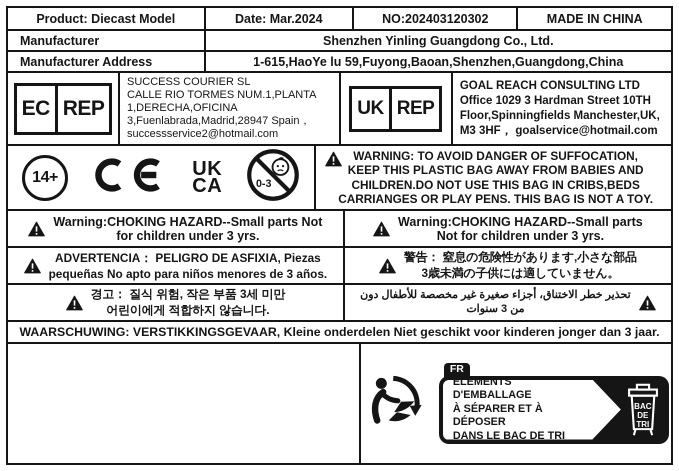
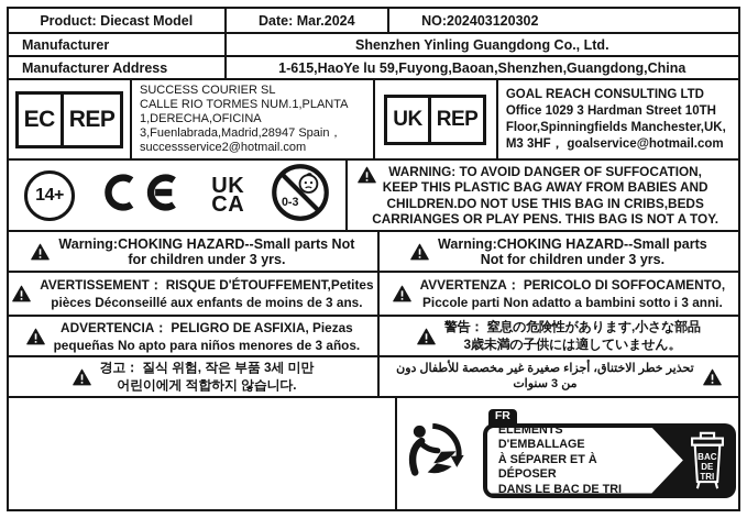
  Product: Diecast Model
  Date: Mar.2024
  NO:202403120302
- MADE IN CHINA
  Manufacturer
  Shenzhen Yinling Guangdong Co., Ltd.
  Manufacturer Address
  1-615,HaoYe lu 59,Fuyong,Baoan,Shenzhen,Guangdong,China
  EC
  REP
  SUCCESS COURIER SL
  CALLE RIO TORMES NUM.1,PLANTA
  1,DERECHA,OFICINA
  3,Fuenlabrada,Madrid,28947 Spain，
  successservice2@hotmail.com
  UK
  REP
  GOAL REACH CONSULTING LTD
  Office 1029 3 Hardman Street 10TH
  Floor,Spinningfields Manchester,UK,
  M3 3HF， goalservice@hotmail.com
  14+
  UK
  CA
  0-3
  WARNING: TO AVOID DANGER OF SUFFOCATION,
  KEEP THIS PLASTIC BAG AWAY FROM BABIES AND
  CHILDREN.DO NOT USE THIS BAG IN CRIBS,BEDS
  CARRIANGES OR PLAY PENS. THIS BAG IS NOT A TOY.
  Warning:CHOKING HAZARD--Small parts Not
  for children under 3 yrs.
  Warning:CHOKING HAZARD--Small parts
  Not for children under 3 yrs.
+ AVERTISSEMENT： RISQUE D'ÉTOUFFEMENT,Petites
+ pièces Déconseillé aux enfants de moins de 3 ans.
+ AVVERTENZA： PERICOLO DI SOFFOCAMENTO,
+ Piccole parti Non adatto a bambini sotto i 3 anni.
  ADVERTENCIA： PELIGRO DE ASFIXIA, Piezas
  pequeñas No apto para niños menores de 3 años.
  警告： 窒息の危険性があります,小さな部品
  3歳未満の子供には適していません。
  경고： 질식 위험, 작은 부품 3세 미만
  어린이에게 적합하지 않습니다.
  تحذير خطر الاختناق، أجزاء صغيرة غير مخصصة للأطفال دون
  من 3 سنوات
- WAARSCHUWING: VERSTIKKINGSGEVAAR, Kleine onderdelen Niet geschikt voor kinderen jonger dan 3 jaar.
  FR
  ÉLÉMENTS D'EMBALLAGE
  À SÉPARER ET À DÉPOSER
  DANS LE BAC DE TRI
  BAC
  DE
  TRI
